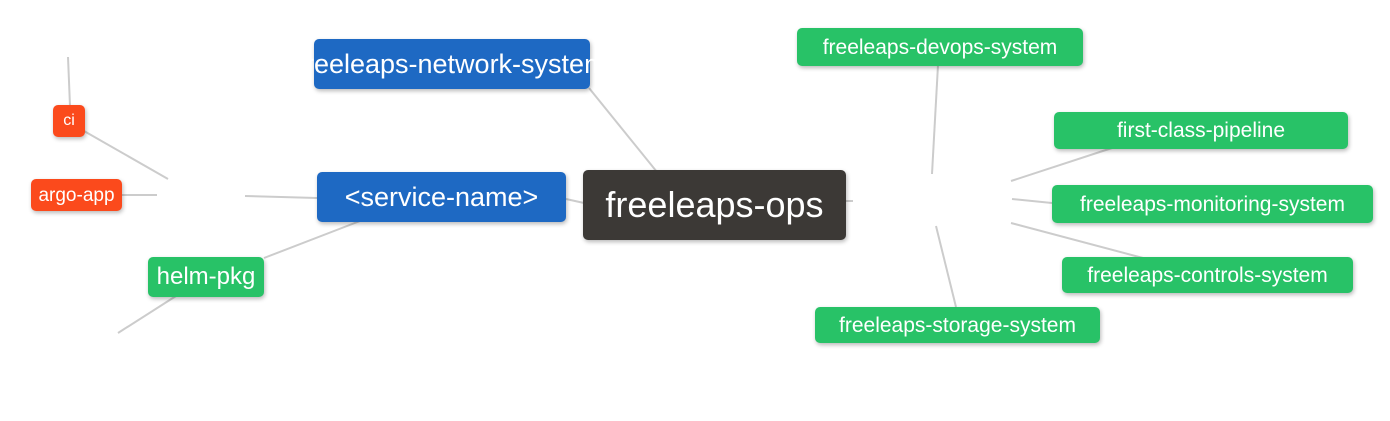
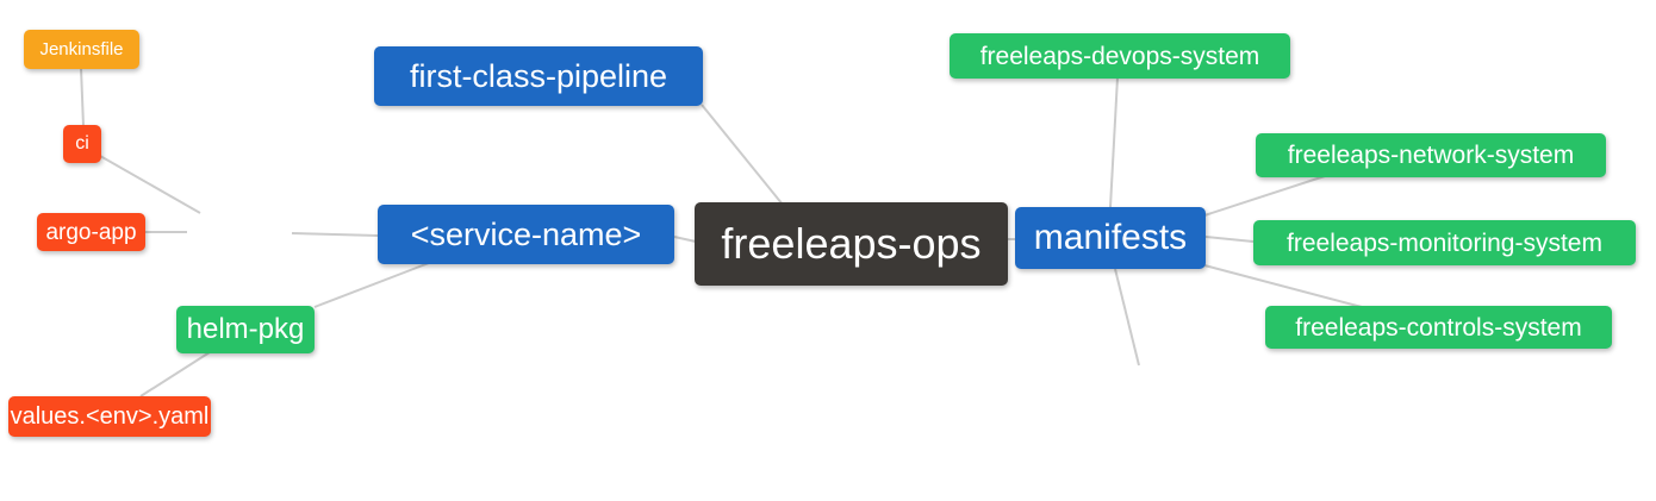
+ Jenkinsfile
  ci
  argo-app
  helm-pkg
+ values.<env>.yaml
- freeleaps-network-system
+ first-class-pipeline
  <service-name>
  freeleaps-ops
+ manifests
  freeleaps-devops-system
- first-class-pipeline
+ freeleaps-network-system
  freeleaps-monitoring-system
  freeleaps-controls-system
- freeleaps-storage-system
